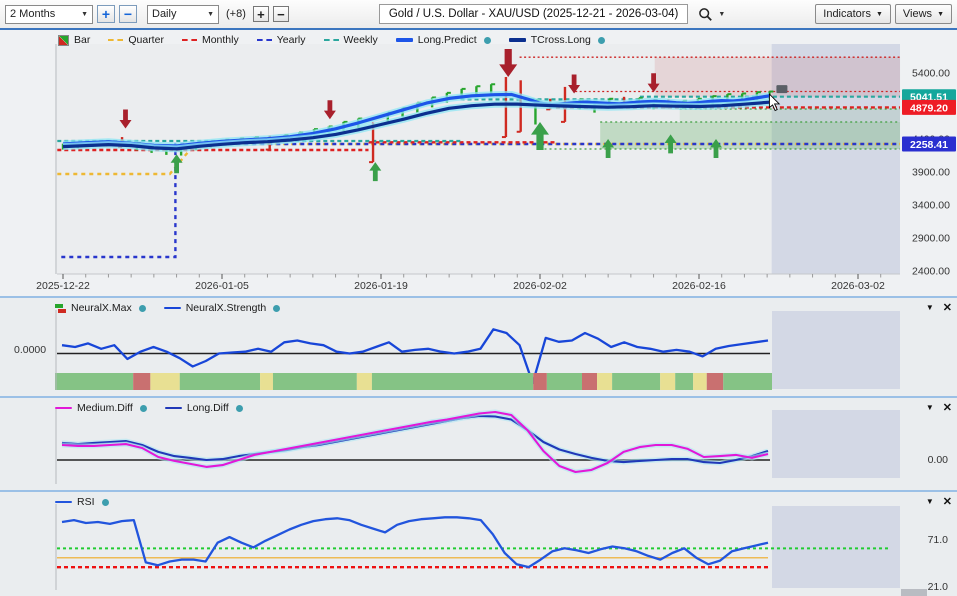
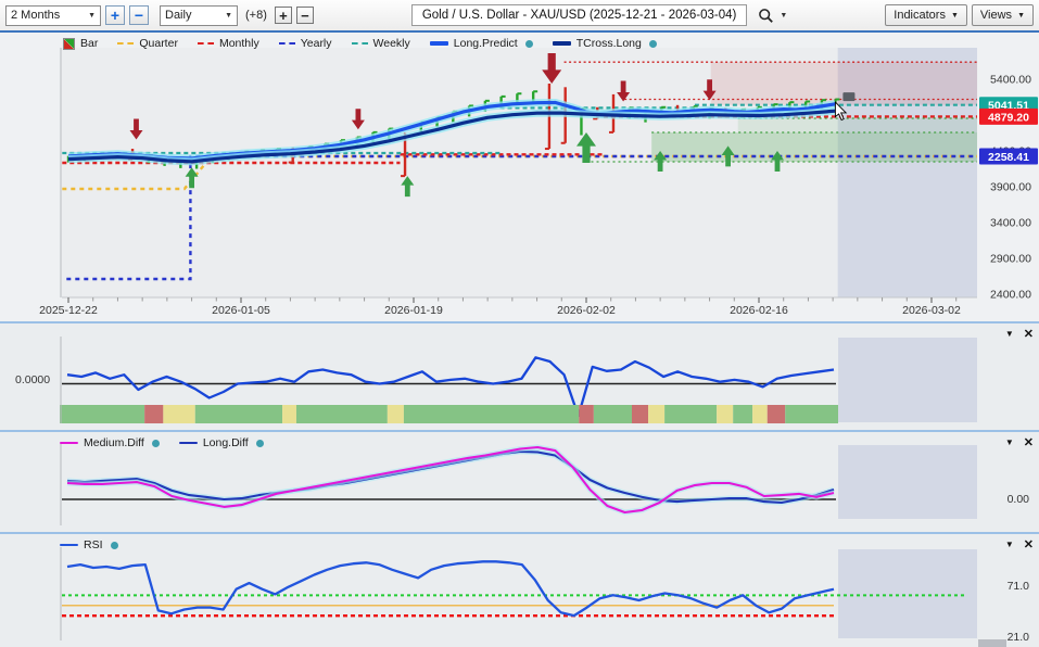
  2 Months
  +
  −
  Daily
  (+8)
  +
  −
  Gold / U.S. Dollar - XAU/USD (2025-12-21 - 2026-03-04)
  Indicators
  Views
  Bar
  Quarter
  Monthly
  Yearly
  Weekly
  Long.Predict
  TCross.Long
  2025-12-22
  2026-01-05
  2026-01-19
  2026-02-02
  2026-02-16
  2026-03-02
  5400.00
  3900.00
  3400.00
  2900.00
  2400.00
  5041.51
  4879.20
  2258.41
- NeuralX.Max
- NeuralX.Strength
  0.0000
  ▼
  ✕
  Medium.Diff
  Long.Diff
  0.00
  ▼
  ✕
  RSI
  71.0
  21.0
  ▼
  ✕
